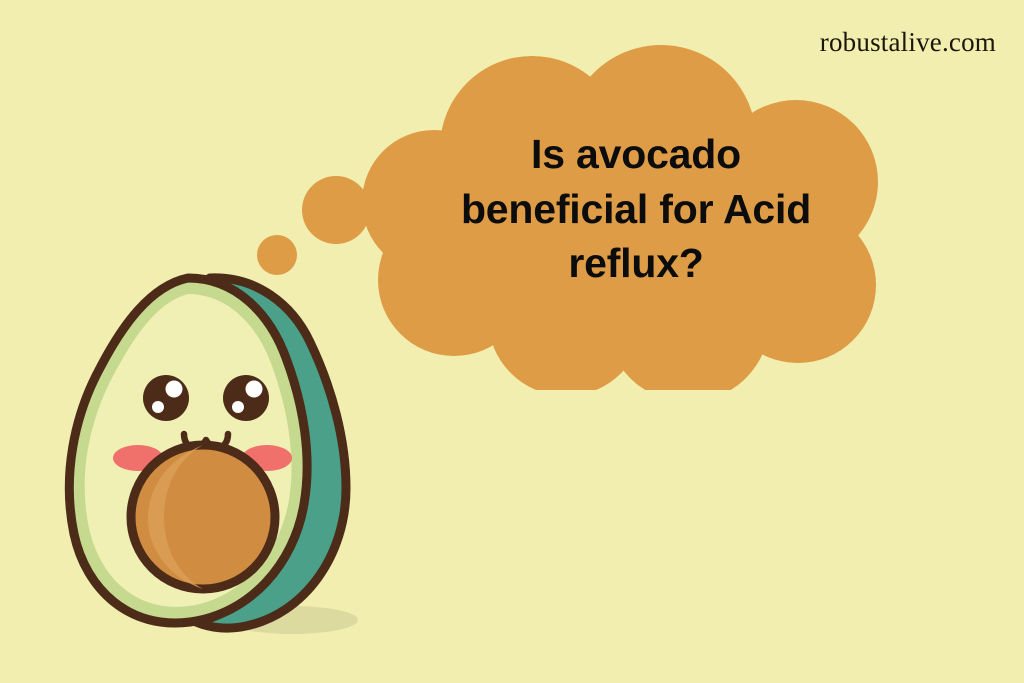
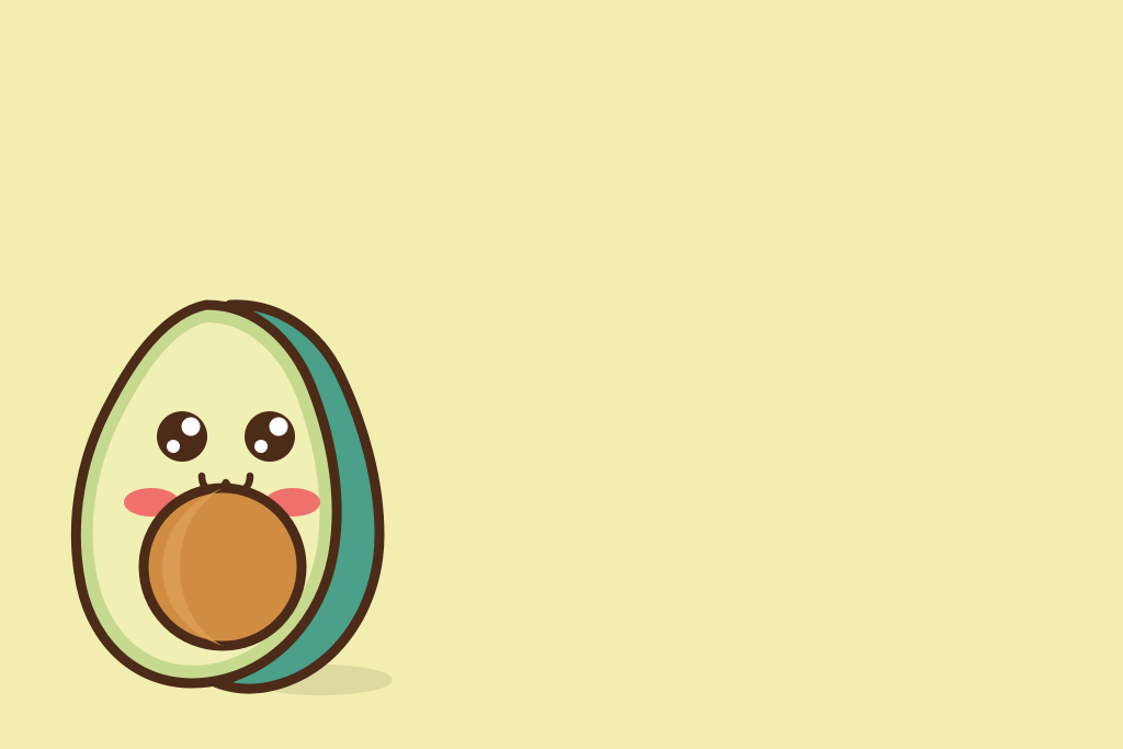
- Is avocado
- beneficial for Acid
- reflux?
- robustalive.com
